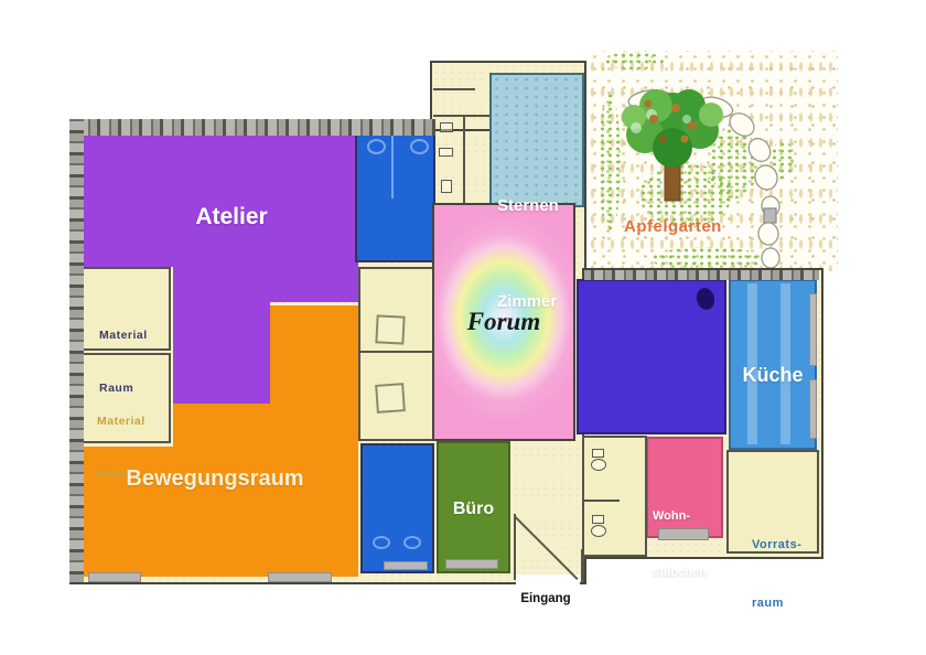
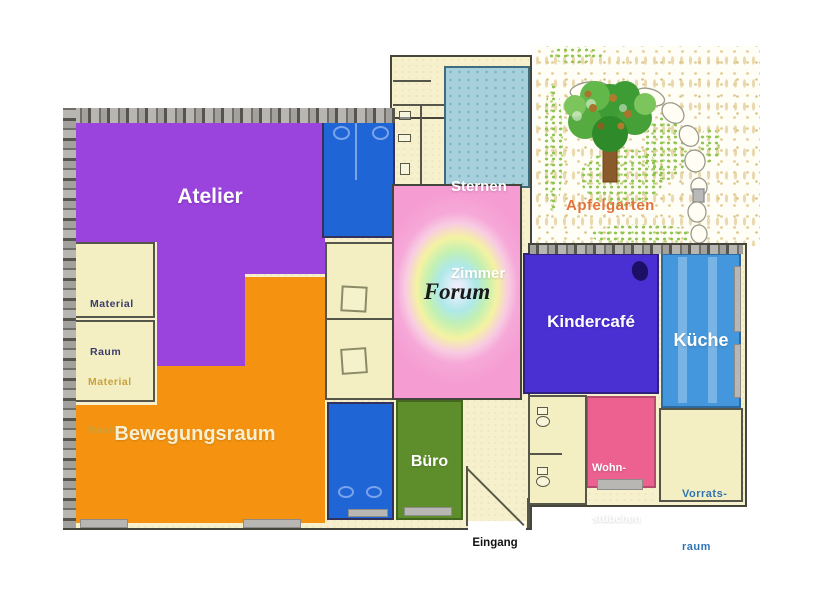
  Atelier
  Material
  Raum
  Material
  Raum
  Bewegungsraum
  Sternen
  Zimmer
  Forum
  Apfelgarten
+ Kindercafé
  Küche
  Büro
  Wohn-
  stübchen
  Vorrats-
  raum
  Eingang
